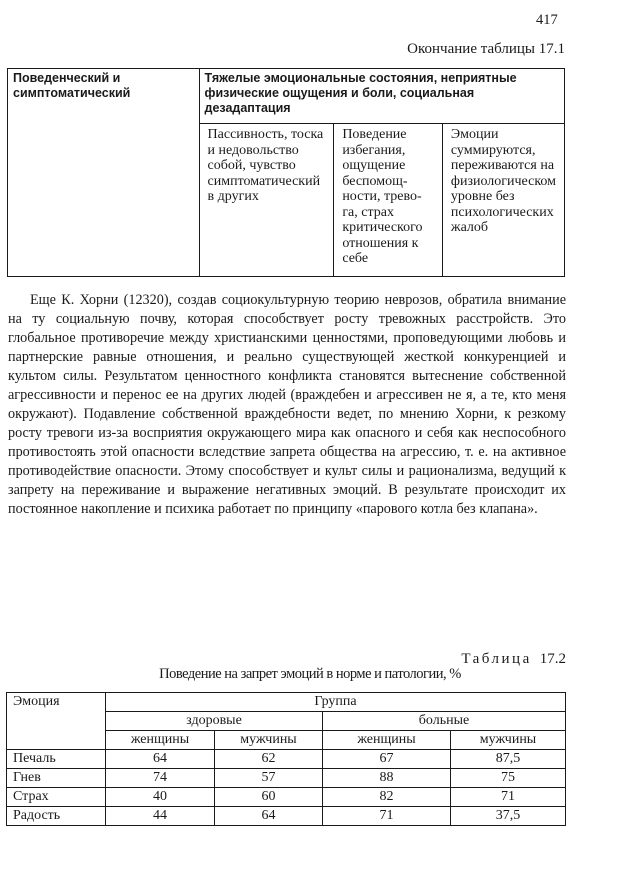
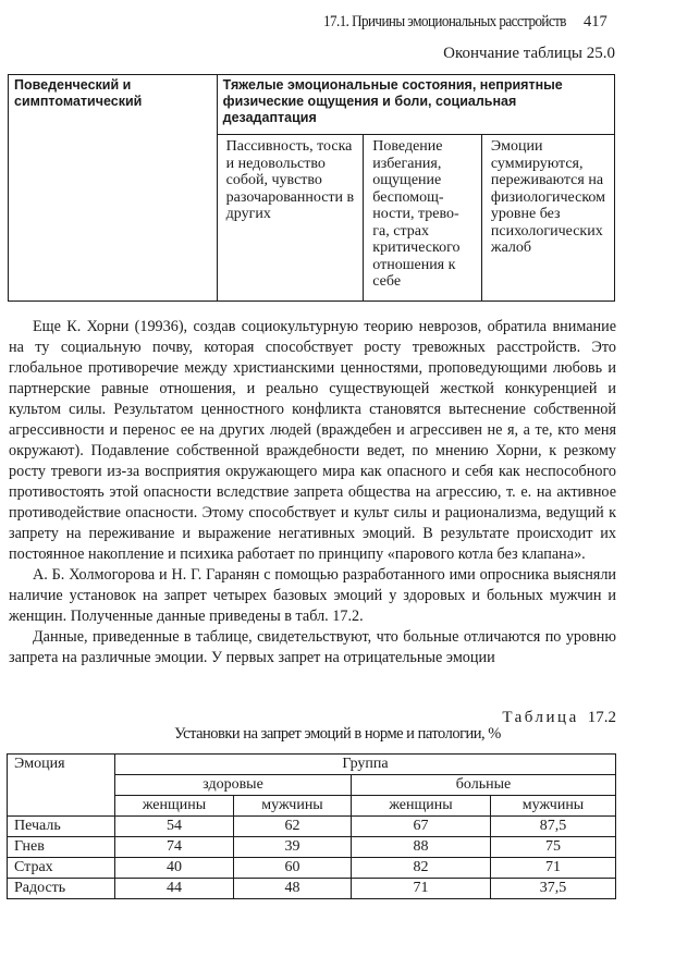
+ 17.1. Причины эмоциональных расстройств
  417
- Окончание таблицы 17.1
+ Окончание таблицы 25.0
  Поведенческий и симптоматический	Тяжелые эмоциональные состояния, неприятные физические ощущения и боли, социальная дезадаптация
- Пассивность, тоска и недовольство собой, чувство симптоматический в других	Поведение избегания, ощущение беспомощ-ности, трево-га, страх критического отношения к себе	Эмоции суммируются, переживаются на физиологическом уровне без психологических жалоб
+ Пассивность, тоска и недовольство собой, чувство разочарованности в других	Поведение избегания, ощущение беспомощ-ности, трево-га, страх критического отношения к себе	Эмоции суммируются, переживаются на физиологическом уровне без психологических жалоб
- Еще К. Хорни (12320), создав социокультурную теорию неврозов, обратила внимание на ту социальную почву, которая способствует росту тревожных расстройств. Это глобальное противоречие между христианскими ценностями, проповедующими любовь и партнерские равные отношения, и реально существующей жесткой конкуренцией и культом силы. Результатом ценностного конфликта становятся вытеснение собственной агрессивности и перенос ее на других людей (враждебен и агрессивен не я, а те, кто меня окружают). Подавление собственной враждебности ведет, по мнению Хорни, к резкому росту тревоги из-за восприятия окружающего мира как опасного и себя как неспособного противостоять этой опасности вследствие запрета общества на агрессию, т. е. на активное противодействие опасности. Этому способствует и культ силы и рационализма, ведущий к запрету на переживание и выражение негативных эмоций. В результате происходит их постоянное накопление и психика работает по принципу «парового котла без клапана».
+ Еще К. Хорни (19936), создав социокультурную теорию неврозов, обратила внимание на ту социальную почву, которая способствует росту тревожных расстройств. Это глобальное противоречие между христианскими ценностями, проповедующими любовь и партнерские равные отношения, и реально существующей жесткой конкуренцией и культом силы. Результатом ценностного конфликта становятся вытеснение собственной агрессивности и перенос ее на других людей (враждебен и агрессивен не я, а те, кто меня окружают). Подавление собственной враждебности ведет, по мнению Хорни, к резкому росту тревоги из-за восприятия окружающего мира как опасного и себя как неспособного противостоять этой опасности вследствие запрета общества на агрессию, т. е. на активное противодействие опасности. Этому способствует и культ силы и рационализма, ведущий к запрету на переживание и выражение негативных эмоций. В результате происходит их постоянное накопление и психика работает по принципу «парового котла без клапана».
+ А. Б. Холмогорова и Н. Г. Гаранян с помощью разработанного ими опросника выясняли наличие установок на запрет четырех базовых эмоций у здоровых и больных мужчин и женщин. Полученные данные приведены в табл. 17.2.
+ Данные, приведенные в таблице, свидетельствуют, что больные отличаются по уровню запрета на различные эмоции. У первых запрет на отрицательные эмоции
  Таблица 17.2
- Поведение на запрет эмоций в норме и патологии, %
+ Установки на запрет эмоций в норме и патологии, %
  Эмоция	Группа
  здоровые	больные
  женщины	мужчины	женщины	мужчины
- Печаль	64	62	67	87,5
+ Печаль	54	62	67	87,5
- Гнев	74	57	88	75
+ Гнев	74	39	88	75
  Страх	40	60	82	71
- Радость	44	64	71	37,5
+ Радость	44	48	71	37,5
